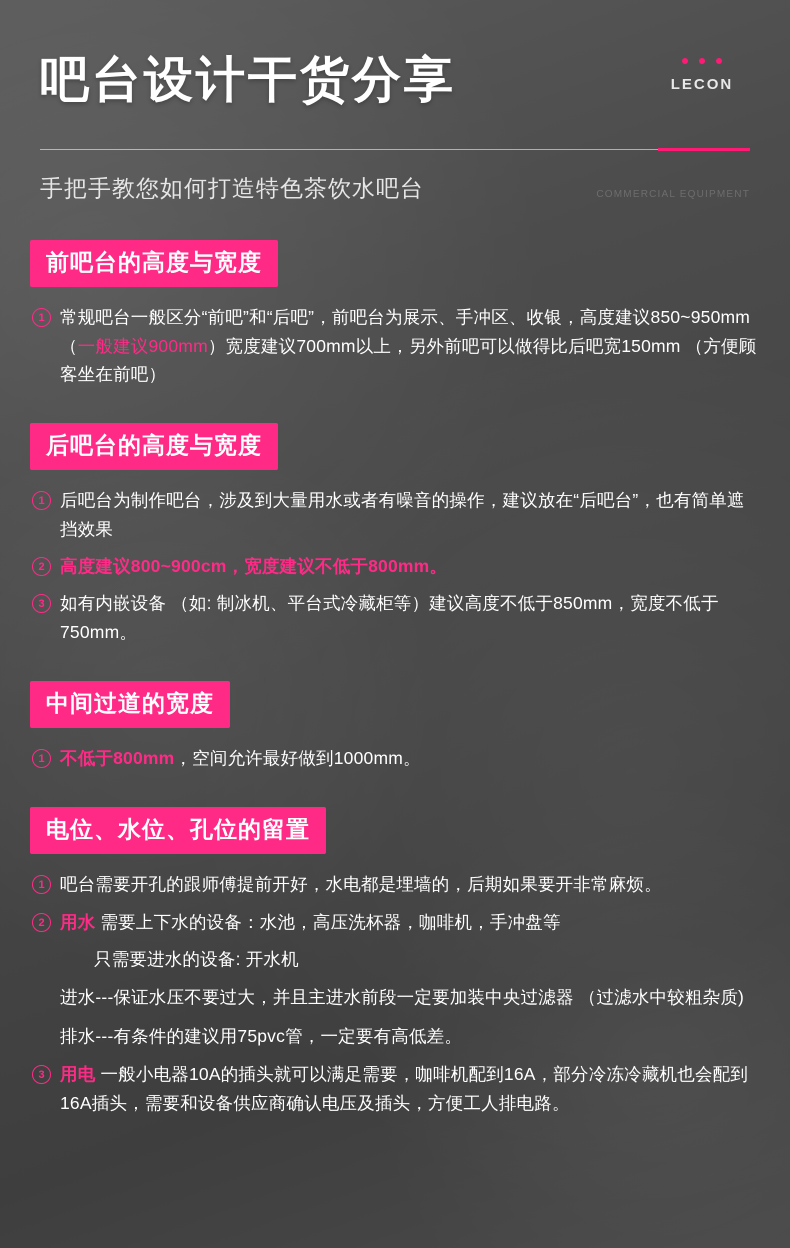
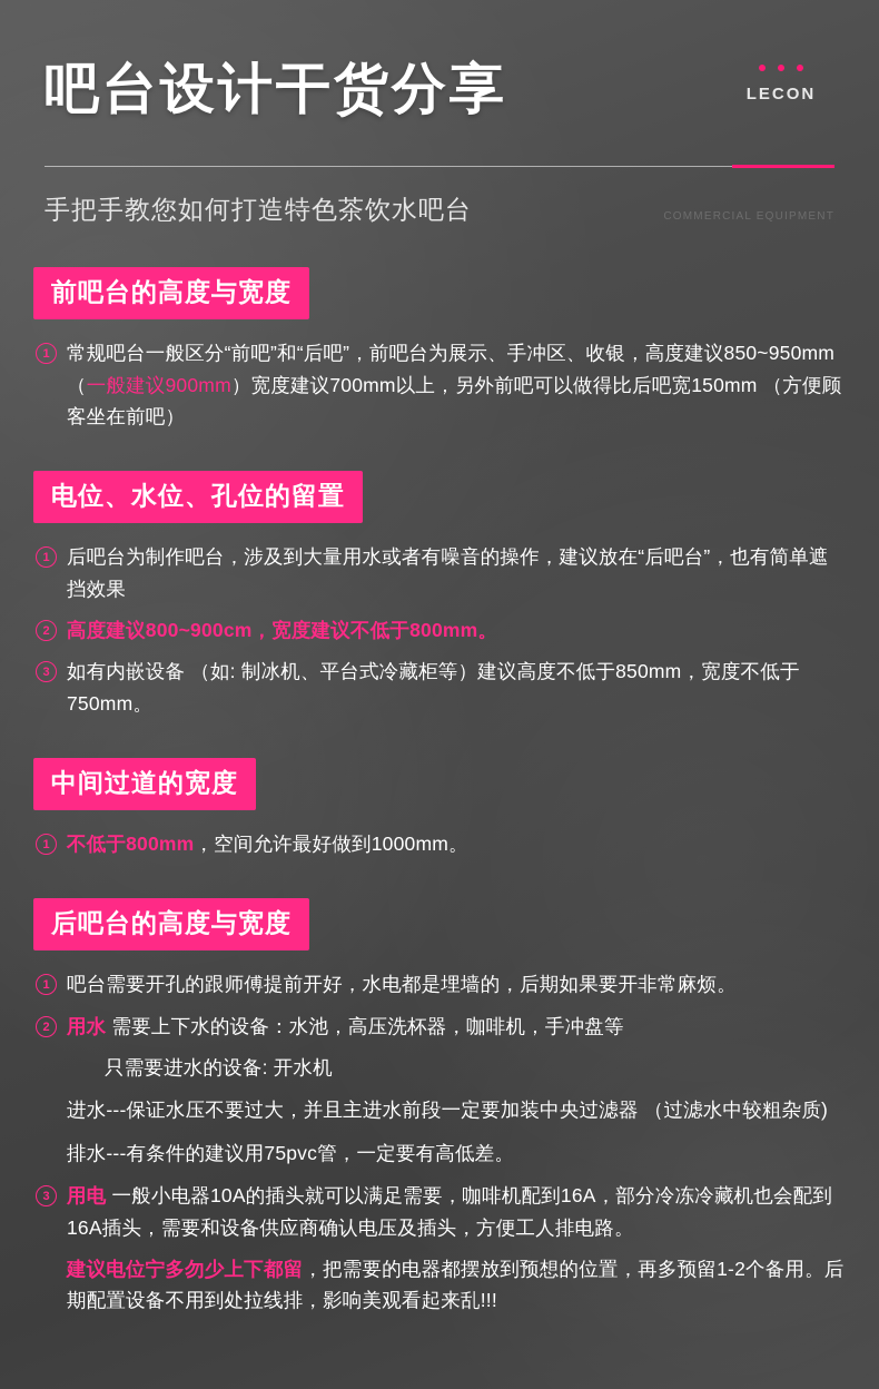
  吧台设计干货分享
  LECON
  手把手教您如何打造特色茶饮水吧台
  COMMERCIAL EQUIPMENT
  前吧台的高度与宽度
  1
  常规吧台一般区分“前吧”和“后吧”，前吧台为展示、手冲区、收银，高度建议850~950mm （一般建议900mm）宽度建议700mm以上，另外前吧可以做得比后吧宽150mm （方便顾客坐在前吧）
- 后吧台的高度与宽度
+ 电位、水位、孔位的留置
  1
  后吧台为制作吧台，涉及到大量用水或者有噪音的操作，建议放在“后吧台”，也有简单遮挡效果
  2
  高度建议800~900cm，宽度建议不低于800mm。
  3
  如有内嵌设备 （如: 制冰机、平台式冷藏柜等）建议高度不低于850mm，宽度不低于750mm。
  中间过道的宽度
  1
  不低于800mm，空间允许最好做到1000mm。
- 电位、水位、孔位的留置
+ 后吧台的高度与宽度
  1
  吧台需要开孔的跟师傅提前开好，水电都是埋墙的，后期如果要开非常麻烦。
  2
  用水 需要上下水的设备：水池，高压洗杯器，咖啡机，手冲盘等
  只需要进水的设备: 开水机
  进水---保证水压不要过大，并且主进水前段一定要加装中央过滤器 （过滤水中较粗杂质)
  排水---有条件的建议用75pvc管，一定要有高低差。
  3
  用电 一般小电器10A的插头就可以满足需要，咖啡机配到16A，部分冷冻冷藏机也会配到16A插头，需要和设备供应商确认电压及插头，方便工人排电路。
+ 建议电位宁多勿少上下都留，把需要的电器都摆放到预想的位置，再多预留1-2个备用。后期配置设备不用到处拉线排，影响美观看起来乱!!!
